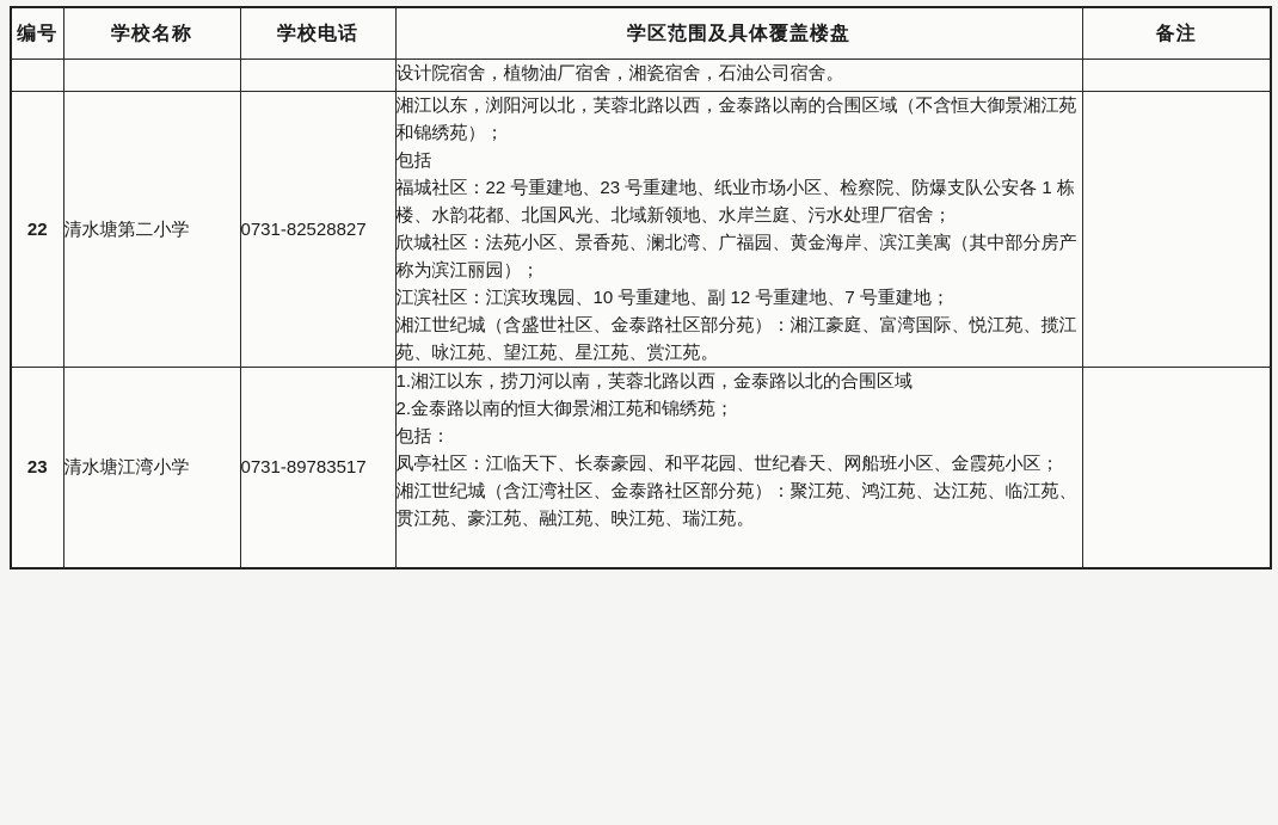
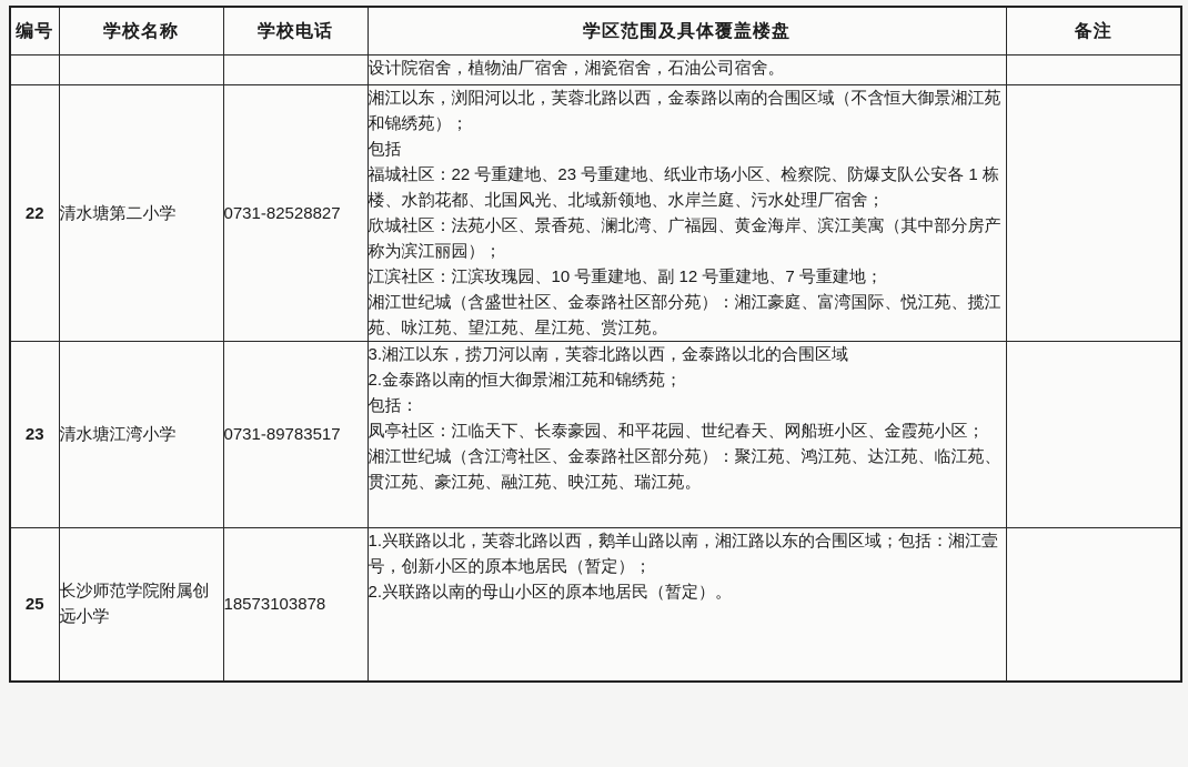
  编号	学校名称	学校电话	学区范围及具体覆盖楼盘	备注
  			设计院宿舍，植物油厂宿舍，湘瓷宿舍，石油公司宿舍。
  22	清水塘第二小学	0731-82528827	湘江以东，浏阳河以北，芙蓉北路以西，金泰路以南的合围区域（不含恒大御景湘江苑和锦绣苑）；包括福城社区：22 号重建地、23 号重建地、纸业市场小区、检察院、防爆支队公安各 1 栋楼、水韵花都、北国风光、北域新领地、水岸兰庭、污水处理厂宿舍；欣城社区：法苑小区、景香苑、澜北湾、广福园、黄金海岸、滨江美寓（其中部分房产称为滨江丽园）；江滨社区：江滨玫瑰园、10 号重建地、副 12 号重建地、7 号重建地；湘江世纪城（含盛世社区、金泰路社区部分苑）：湘江豪庭、富湾国际、悦江苑、揽江苑、咏江苑、望江苑、星江苑、赏江苑。
- 23	清水塘江湾小学	0731-89783517	1.湘江以东，捞刀河以南，芙蓉北路以西，金泰路以北的合围区域2.金泰路以南的恒大御景湘江苑和锦绣苑；包括：凤亭社区：江临天下、长泰豪园、和平花园、世纪春天、网船班小区、金霞苑小区；湘江世纪城（含江湾社区、金泰路社区部分苑）：聚江苑、鸿江苑、达江苑、临江苑、贯江苑、豪江苑、融江苑、映江苑、瑞江苑。
+ 23	清水塘江湾小学	0731-89783517	3.湘江以东，捞刀河以南，芙蓉北路以西，金泰路以北的合围区域2.金泰路以南的恒大御景湘江苑和锦绣苑；包括：凤亭社区：江临天下、长泰豪园、和平花园、世纪春天、网船班小区、金霞苑小区；湘江世纪城（含江湾社区、金泰路社区部分苑）：聚江苑、鸿江苑、达江苑、临江苑、贯江苑、豪江苑、融江苑、映江苑、瑞江苑。
+ 25	长沙师范学院附属创远小学	18573103878	1.兴联路以北，芙蓉北路以西，鹅羊山路以南，湘江路以东的合围区域；包括：湘江壹号，创新小区的原本地居民（暂定）；2.兴联路以南的母山小区的原本地居民（暂定）。
